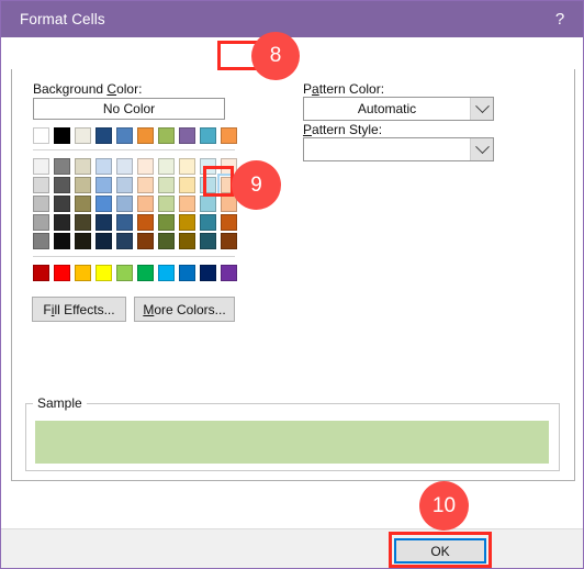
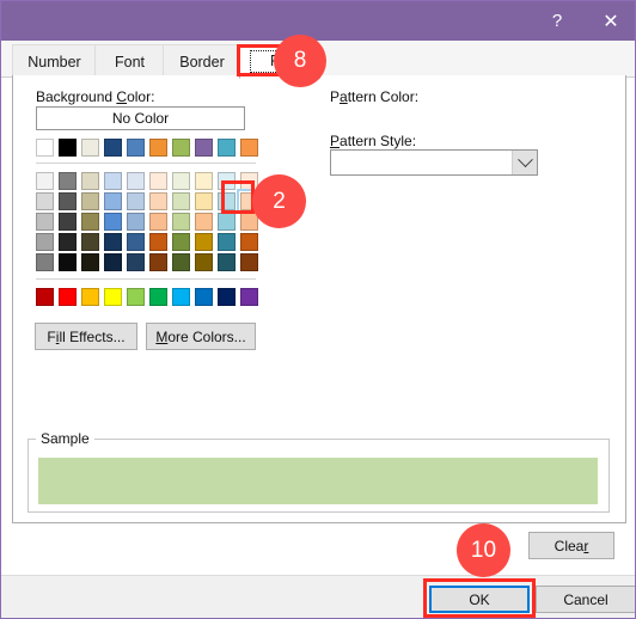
- Format Cells
  ?
+ ✕
+ Number
+ Font
+ Border
  Background Color:
  No Color
  Fill Effects...
  More Colors...
  Pattern Color:
- Automatic
  Pattern Style:
  Sample
+ Clear
  OK
+ Cancel
  8
- 9
+ 2
  10
